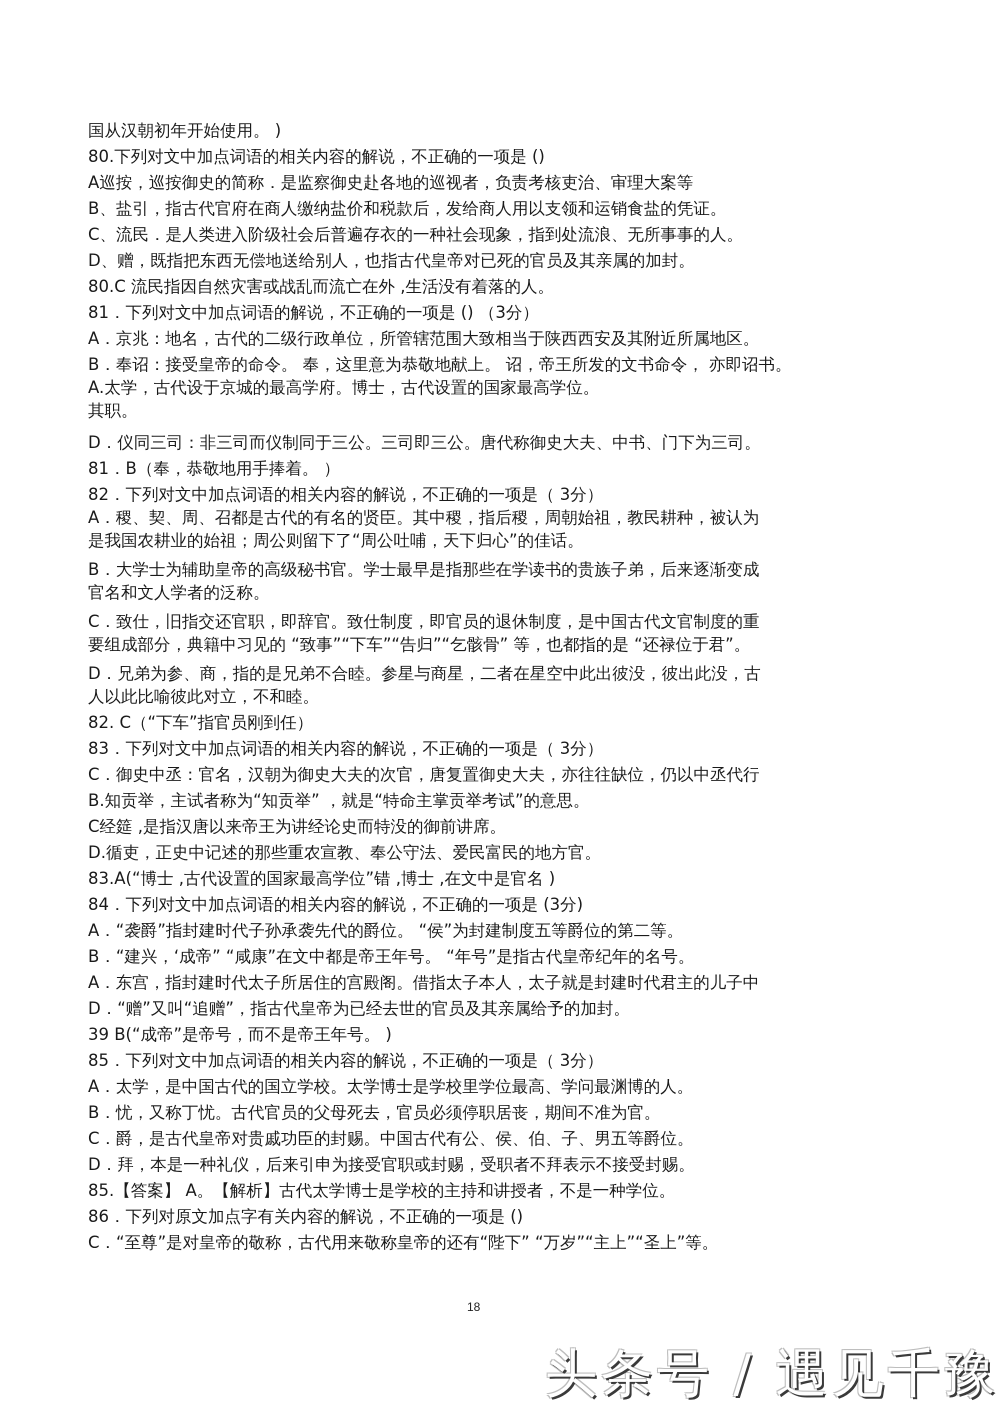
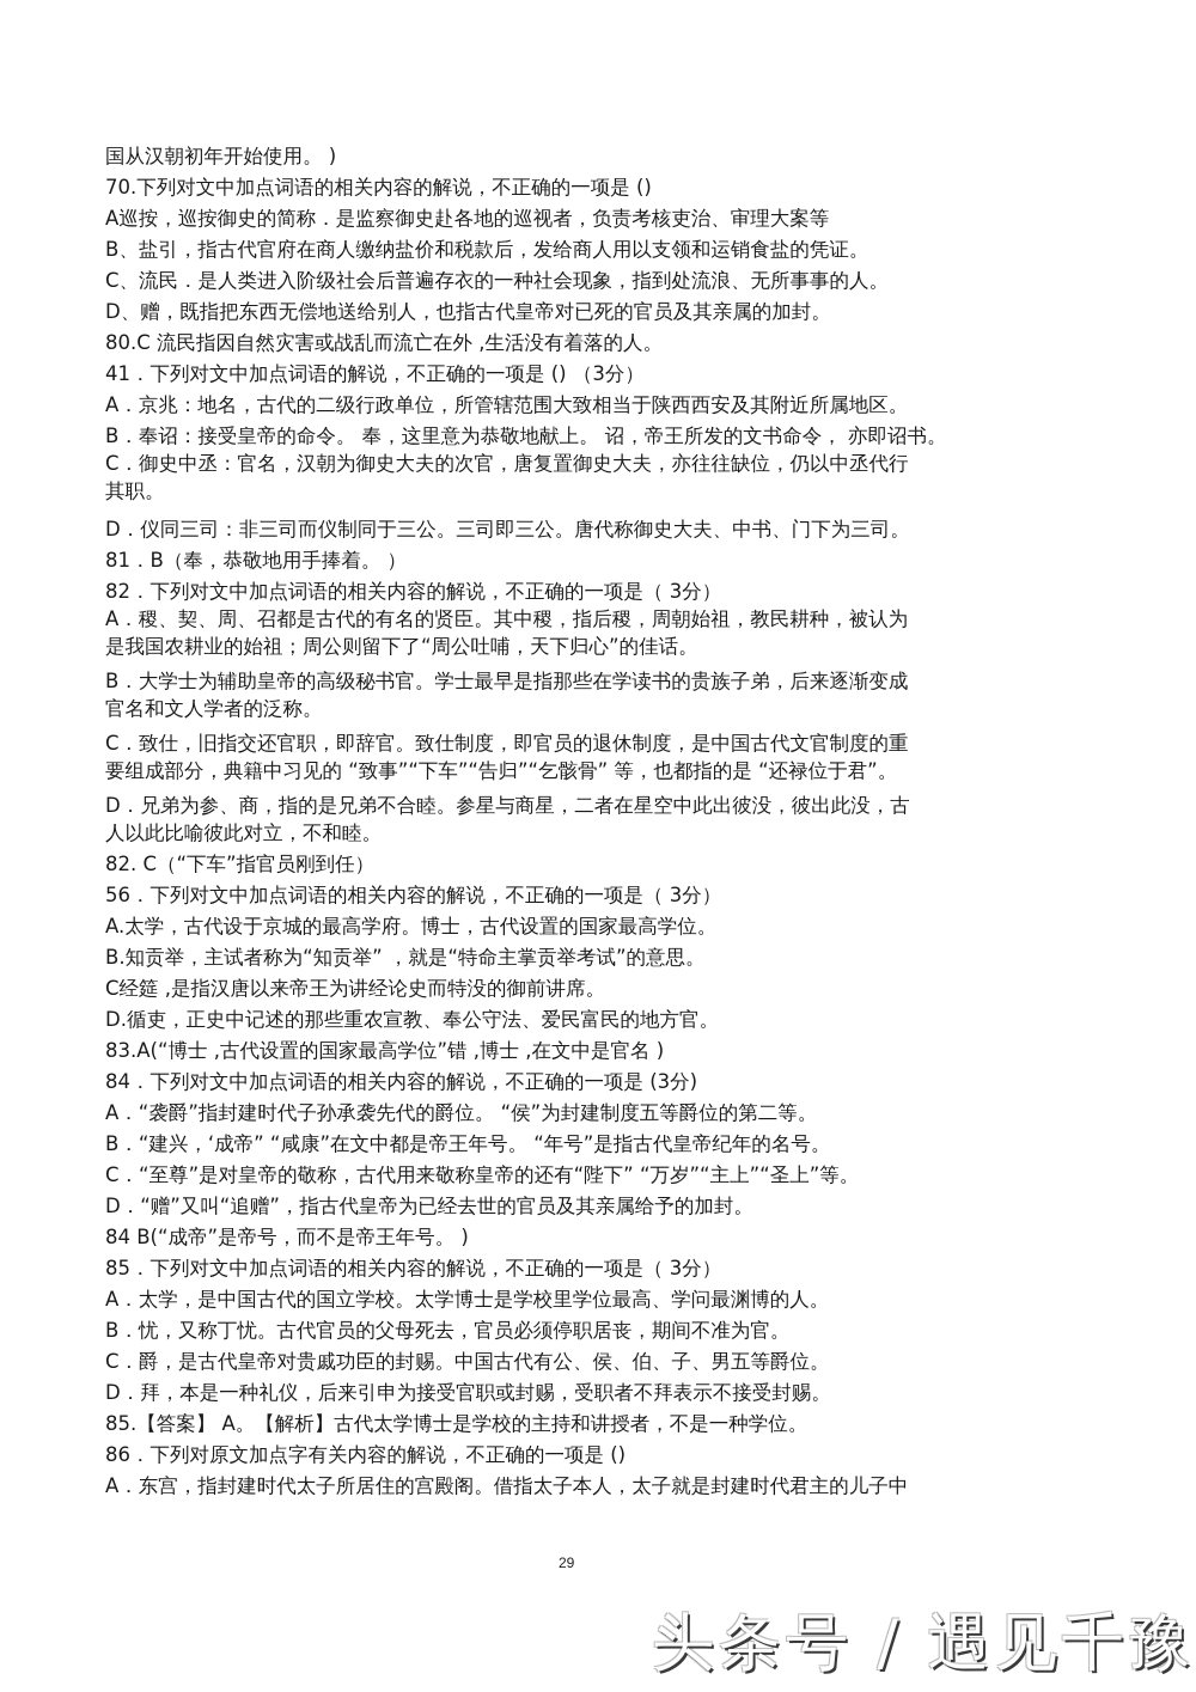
  国从汉朝初年开始使用。 )
- 80.下列对文中加点词语的相关内容的解说，不正确的一项是 ()
+ 70.下列对文中加点词语的相关内容的解说，不正确的一项是 ()
  A巡按，巡按御史的简称．是监察御史赴各地的巡视者，负责考核吏治、审理大案等
  B、盐引，指古代官府在商人缴纳盐价和税款后，发给商人用以支领和运销食盐的凭证。
  C、流民．是人类进入阶级社会后普遍存衣的一种社会现象，指到处流浪、无所事事的人。
  D、赠，既指把东西无偿地送给别人，也指古代皇帝对已死的官员及其亲属的加封。
  80.C 流民指因自然灾害或战乱而流亡在外 ,生活没有着落的人。
- 81．下列对文中加点词语的解说，不正确的一项是 () （3分）
+ 41．下列对文中加点词语的解说，不正确的一项是 () （3分）
  A．京兆：地名，古代的二级行政单位，所管辖范围大致相当于陕西西安及其附近所属地区。
  B．奉诏：接受皇帝的命令。 奉，这里意为恭敬地献上。 诏，帝王所发的文书命令， 亦即诏书。
- A.太学，古代设于京城的最高学府。博士，古代设置的国家最高学位。
+ C．御史中丞：官名，汉朝为御史大夫的次官，唐复置御史大夫，亦往往缺位，仍以中丞代行
  其职。
  D．仪同三司：非三司而仪制同于三公。三司即三公。唐代称御史大夫、中书、门下为三司。
  81．B（奉，恭敬地用手捧着。 ）
  82．下列对文中加点词语的相关内容的解说，不正确的一项是（ 3分）
  A．稷、契、周、召都是古代的有名的贤臣。其中稷，指后稷，周朝始祖，教民耕种，被认为
  是我国农耕业的始祖；周公则留下了“周公吐哺，天下归心”的佳话。
  B．大学士为辅助皇帝的高级秘书官。学士最早是指那些在学读书的贵族子弟，后来逐渐变成
  官名和文人学者的泛称。
  C．致仕，旧指交还官职，即辞官。致仕制度，即官员的退休制度，是中国古代文官制度的重
  要组成部分，典籍中习见的 “致事”“下车”“告归”“乞骸骨” 等，也都指的是 “还禄位于君”。
  D．兄弟为参、商，指的是兄弟不合睦。参星与商星，二者在星空中此出彼没，彼出此没，古
  人以此比喻彼此对立，不和睦。
  82. C（“下车”指官员刚到任）
- 83．下列对文中加点词语的相关内容的解说，不正确的一项是（ 3分）
+ 56．下列对文中加点词语的相关内容的解说，不正确的一项是（ 3分）
- C．御史中丞：官名，汉朝为御史大夫的次官，唐复置御史大夫，亦往往缺位，仍以中丞代行
+ A.太学，古代设于京城的最高学府。博士，古代设置的国家最高学位。
  B.知贡举，主试者称为“知贡举” ，就是“特命主掌贡举考试”的意思。
  C经筵 ,是指汉唐以来帝王为讲经论史而特没的御前讲席。
  D.循吏，正史中记述的那些重农宣教、奉公守法、爱民富民的地方官。
  83.A(“博士 ,古代设置的国家最高学位”错 ,博士 ,在文中是官名 )
  84．下列对文中加点词语的相关内容的解说，不正确的一项是 (3分)
  A．“袭爵”指封建时代子孙承袭先代的爵位。 “侯”为封建制度五等爵位的第二等。
  B．“建兴，‘成帝” “咸康”在文中都是帝王年号。 “年号”是指古代皇帝纪年的名号。
- A．东宫，指封建时代太子所居住的宫殿阁。借指太子本人，太子就是封建时代君主的儿子中
+ C．“至尊”是对皇帝的敬称，古代用来敬称皇帝的还有“陛下” “万岁”“主上”“圣上”等。
  D．“赠”又叫“追赠”，指古代皇帝为已经去世的官员及其亲属给予的加封。
- 39 B(“成帝”是帝号，而不是帝王年号。 )
+ 84 B(“成帝”是帝号，而不是帝王年号。 )
  85．下列对文中加点词语的相关内容的解说，不正确的一项是（ 3分）
  A．太学，是中国古代的国立学校。太学博士是学校里学位最高、学问最渊博的人。
  B．忧，又称丁忧。古代官员的父母死去，官员必须停职居丧，期间不准为官。
  C．爵，是古代皇帝对贵戚功臣的封赐。中国古代有公、侯、伯、子、男五等爵位。
  D．拜，本是一种礼仪，后来引申为接受官职或封赐，受职者不拜表示不接受封赐。
  85.【答案】 A。【解析】古代太学博士是学校的主持和讲授者，不是一种学位。
  86．下列对原文加点字有关内容的解说，不正确的一项是 ()
- C．“至尊”是对皇帝的敬称，古代用来敬称皇帝的还有“陛下” “万岁”“主上”“圣上”等。
+ A．东宫，指封建时代太子所居住的宫殿阁。借指太子本人，太子就是封建时代君主的儿子中
- 18
+ 29
  头条号 / 遇见千豫
